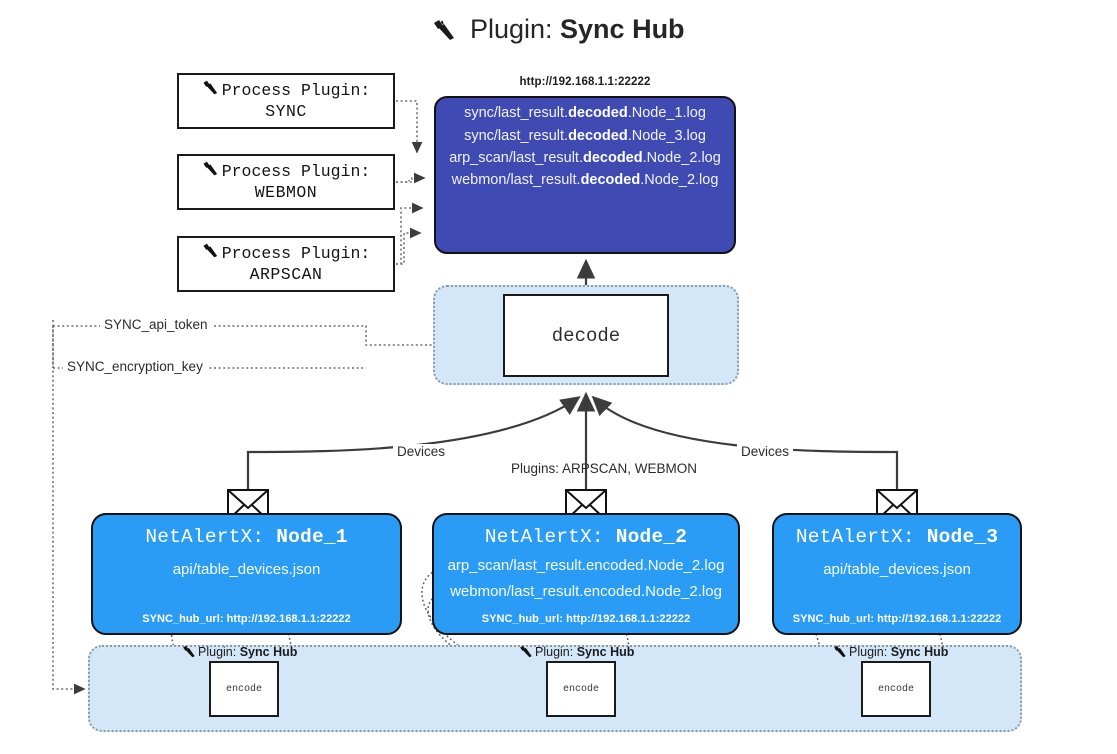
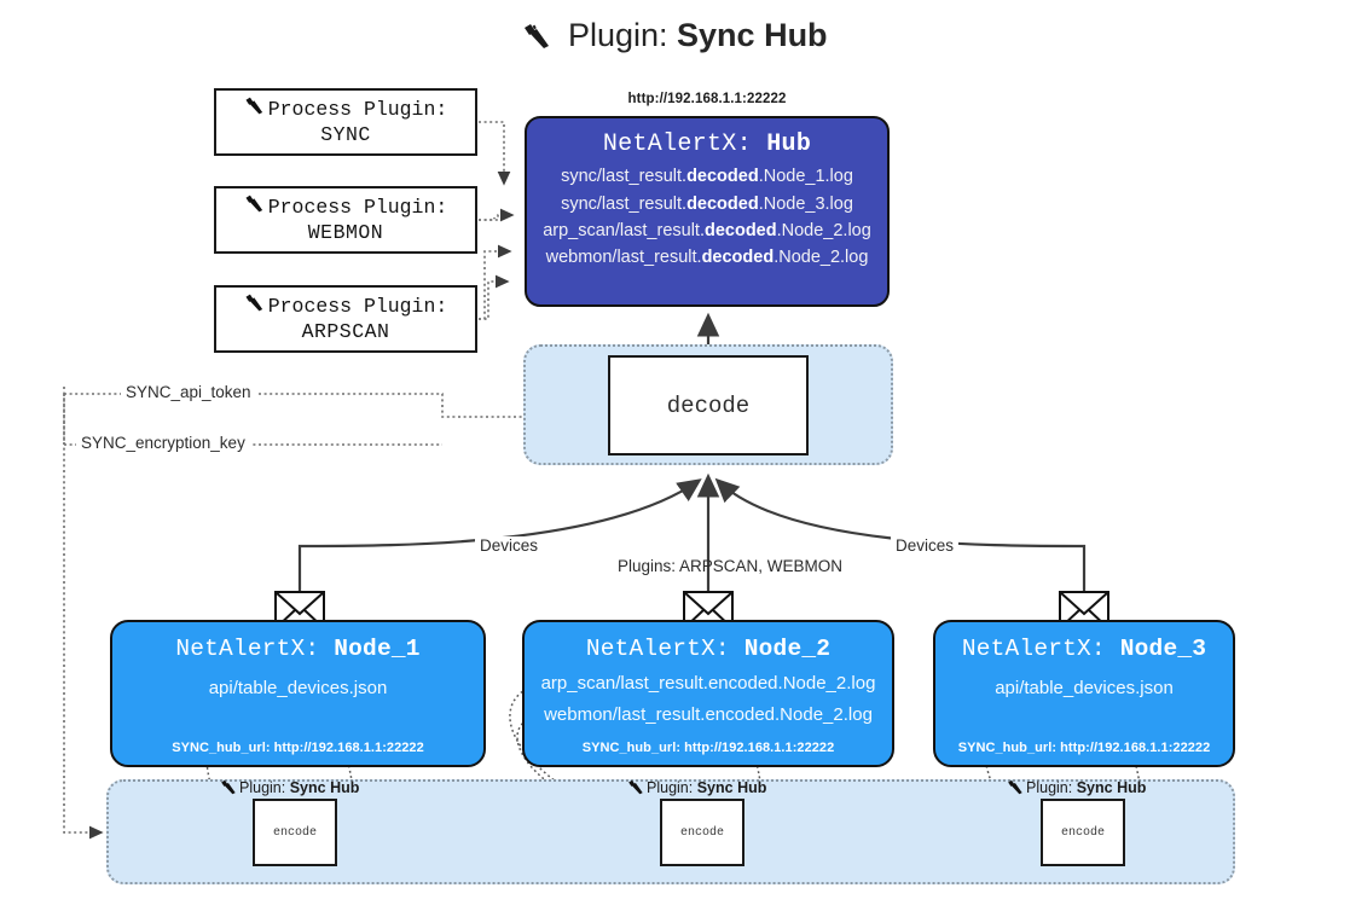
  Plugin: Sync Hub
  Process Plugin:
  SYNC
  Process Plugin:
  WEBMON
  Process Plugin:
  ARPSCAN
  http://192.168.1.1:22222
+ NetAlertX: Hub
  sync/last_result.decoded.Node_1.log
  sync/last_result.decoded.Node_3.log
  arp_scan/last_result.decoded.Node_2.log
  webmon/last_result.decoded.Node_2.log
  decode
  SYNC_api_token
  SYNC_encryption_key
  Devices
  Devices
  Plugins: ARPSCAN, WEBMON
  NetAlertX: Node_1
  api/table_devices.json
  SYNC_hub_url: http://192.168.1.1:22222
  NetAlertX: Node_2
  arp_scan/last_result.encoded.Node_2.log
  webmon/last_result.encoded.Node_2.log
  SYNC_hub_url: http://192.168.1.1:22222
  NetAlertX: Node_3
  api/table_devices.json
  SYNC_hub_url: http://192.168.1.1:22222
  Plugin: Sync Hub
  encode
  Plugin: Sync Hub
  encode
  Plugin: Sync Hub
  encode
